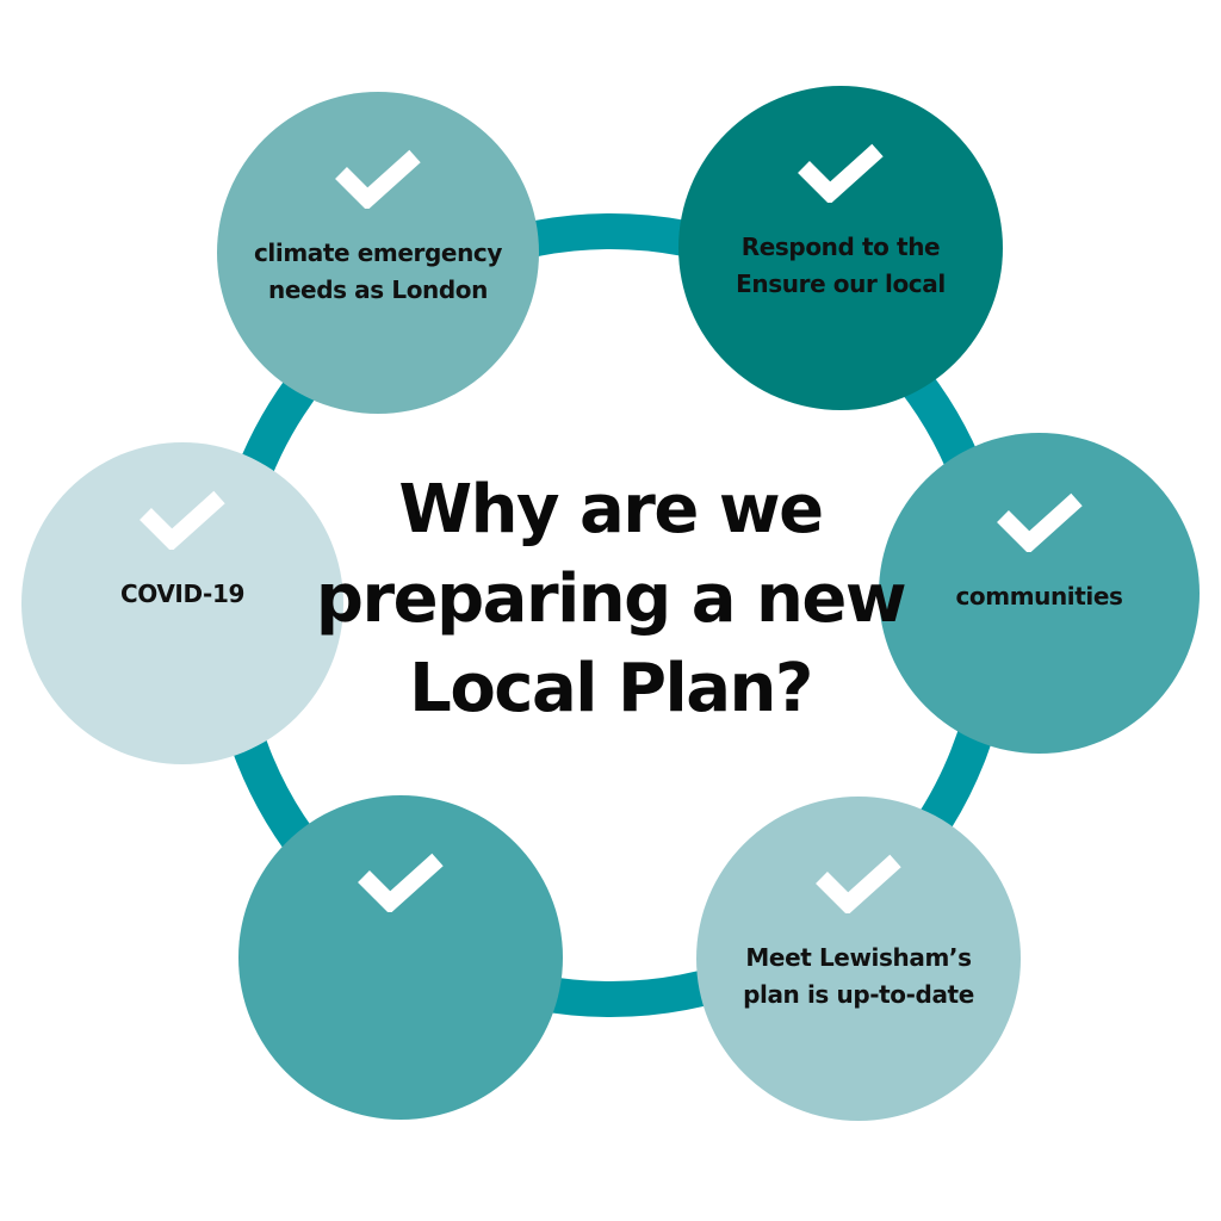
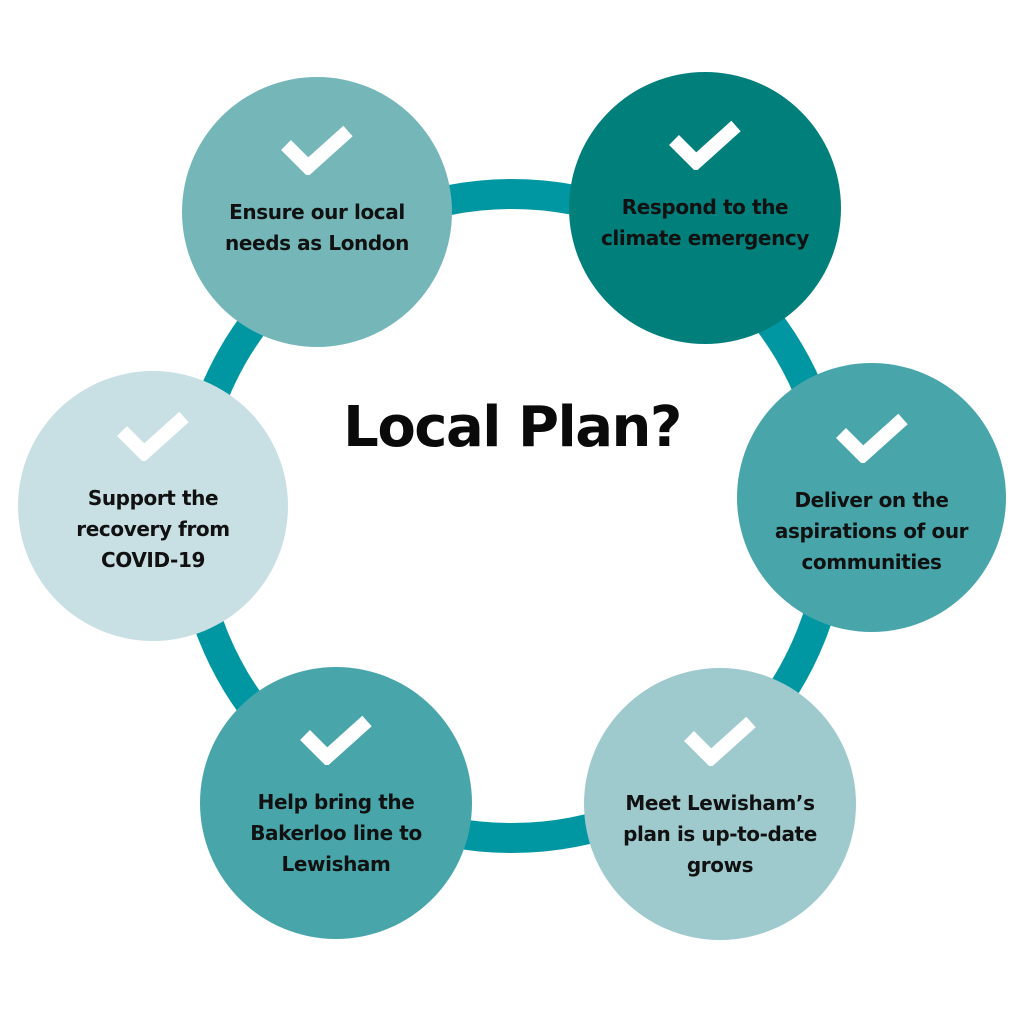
- climate emergency
+ Ensure our local
  needs as London
  Respond to the
- Ensure our local
+ climate emergency
+ Deliver on the
+ aspirations of our
  communities
  Meet Lewisham’s
  plan is up-to-date
+ grows
+ Help bring the
+ Bakerloo line to
+ Lewisham
+ Support the
+ recovery from
  COVID-19
- Why are we
- preparing a new
  Local Plan?
